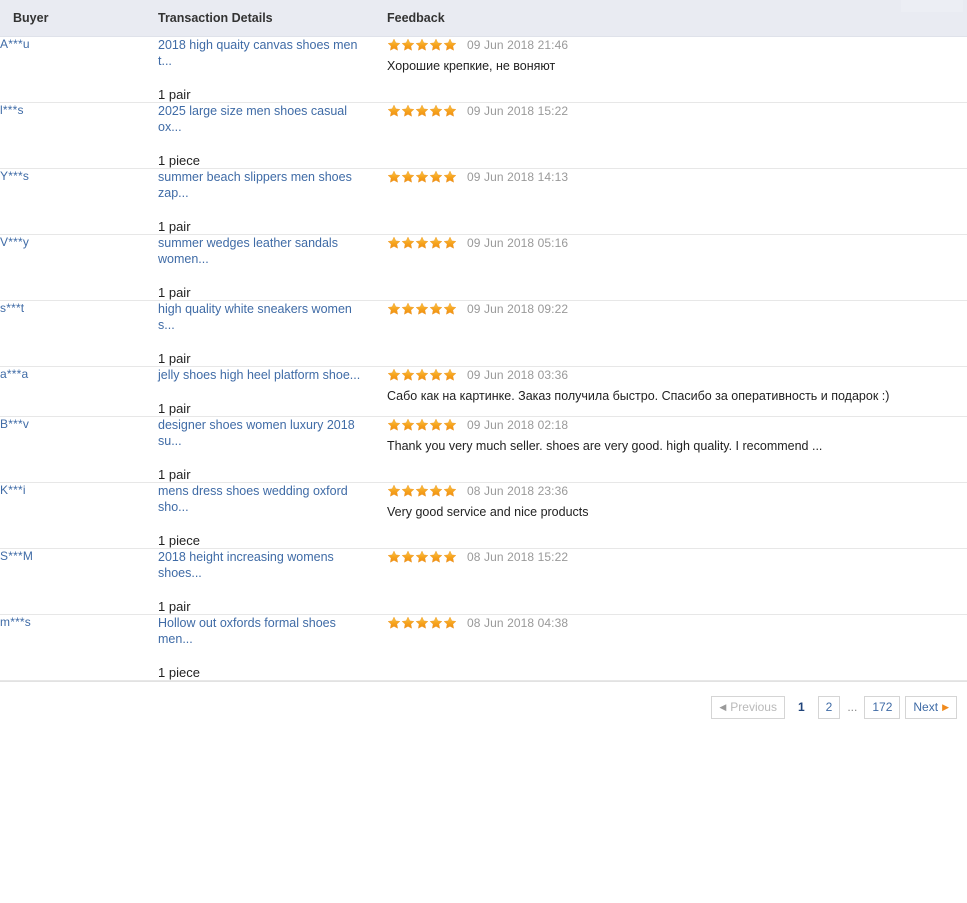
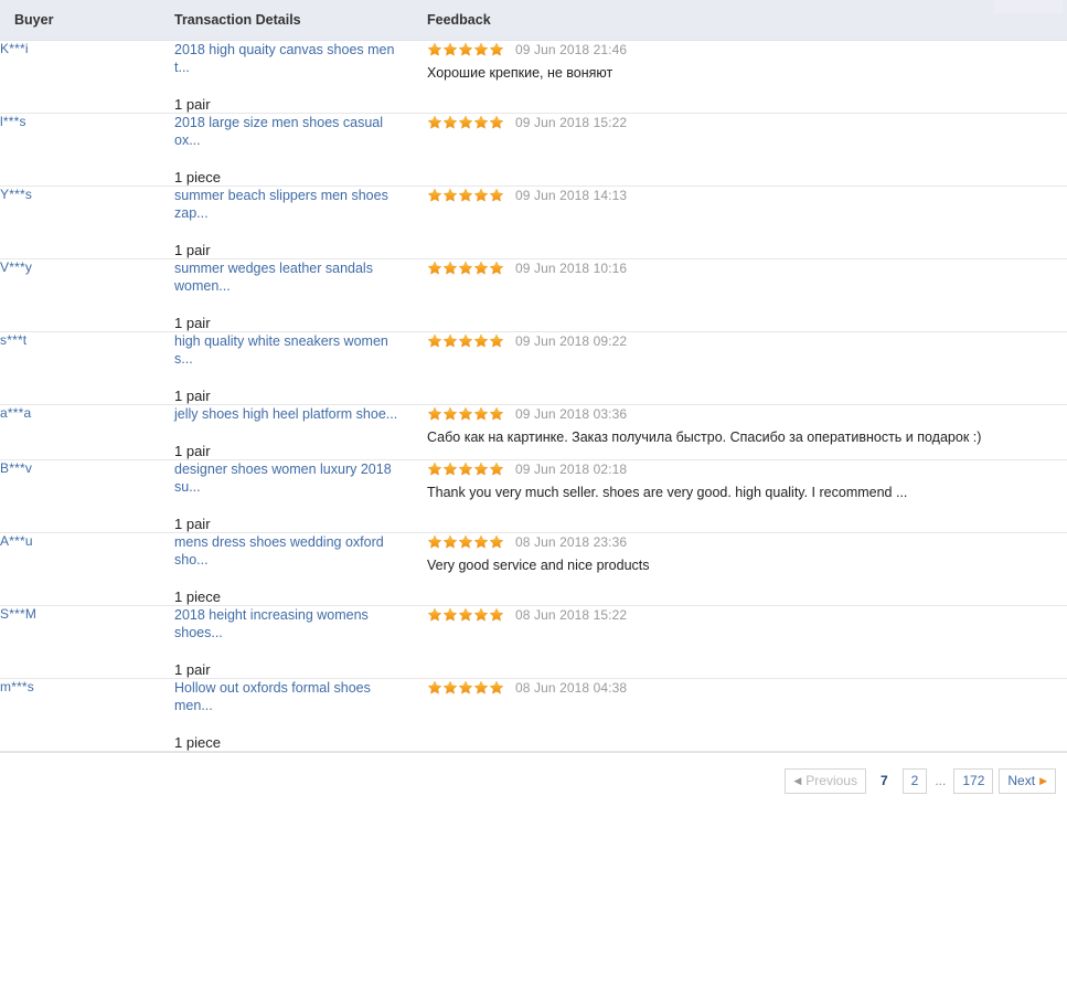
  Buyer	Transaction Details	Feedback
- A***u	2018 high quaity canvas shoes men t...1 pair	09 Jun 2018 21:46Хорошие крепкие, не воняют
+ K***i	2018 high quaity canvas shoes men t...1 pair	09 Jun 2018 21:46Хорошие крепкие, не воняют
- l***s	2025 large size men shoes casual ox...1 piece	09 Jun 2018 15:22
+ l***s	2018 large size men shoes casual ox...1 piece	09 Jun 2018 15:22
  Y***s	summer beach slippers men shoes zap...1 pair	09 Jun 2018 14:13
- V***y	summer wedges leather sandals women...1 pair	09 Jun 2018 05:16
+ V***y	summer wedges leather sandals women...1 pair	09 Jun 2018 10:16
  s***t	high quality white sneakers women s...1 pair	09 Jun 2018 09:22
  a***a	jelly shoes high heel platform shoe...1 pair	09 Jun 2018 03:36Сабо как на картинке. Заказ получила быстро. Спасибо за оперативность и подарок :)
  B***v	designer shoes women luxury 2018 su...1 pair	09 Jun 2018 02:18Thank you very much seller. shoes are very good. high quality. I recommend ...
- K***i	mens dress shoes wedding oxford sho...1 piece	08 Jun 2018 23:36Very good service and nice products
+ A***u	mens dress shoes wedding oxford sho...1 piece	08 Jun 2018 23:36Very good service and nice products
  S***M	2018 height increasing womens shoes...1 pair	08 Jun 2018 15:22
  m***s	Hollow out oxfords formal shoes men...1 piece	08 Jun 2018 04:38
  ◀
  Previous
- 1
+ 7
  2
  ...
  172
  Next
  ▶
